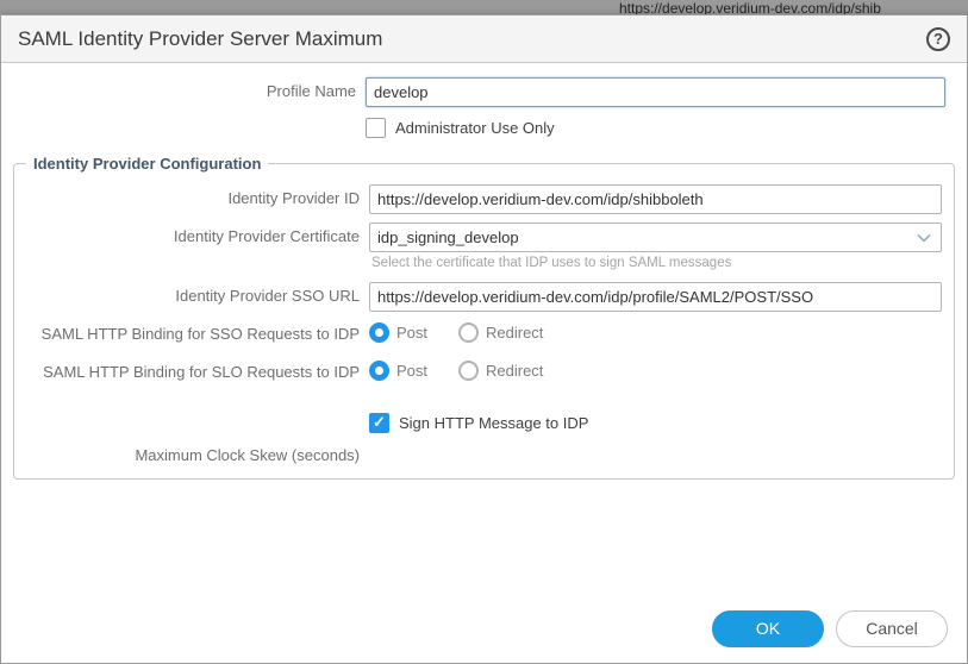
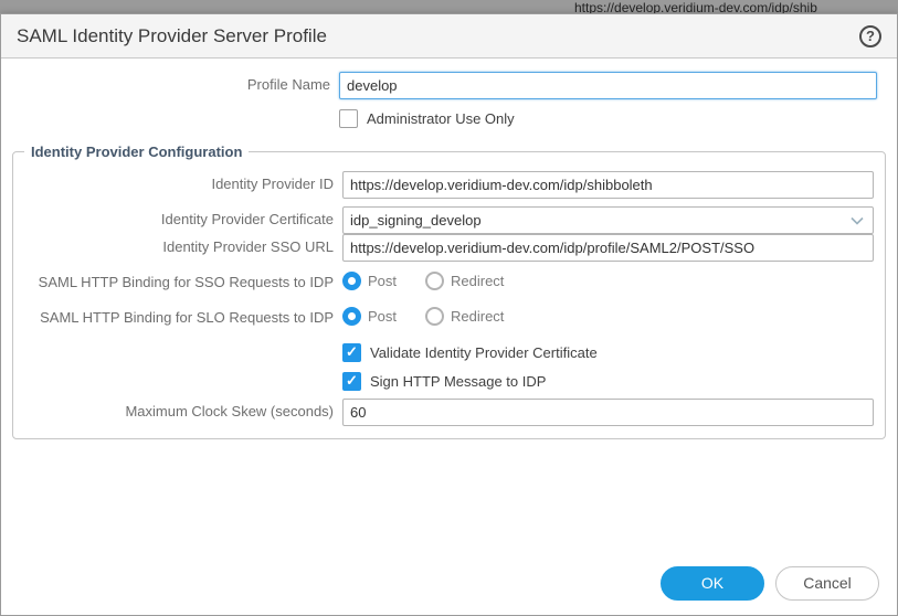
  https://develop.veridium-dev.com/idp/shib
- SAML Identity Provider Server Maximum
+ SAML Identity Provider Server Profile
  ?
  Profile Name
  develop
  Administrator Use Only
  Identity Provider Configuration
  Identity Provider ID
  https://develop.veridium-dev.com/idp/shibboleth
  Identity Provider Certificate
  idp_signing_develop
- Select the certificate that IDP uses to sign SAML messages
  Identity Provider SSO URL
  https://develop.veridium-dev.com/idp/profile/SAML2/POST/SSO
  SAML HTTP Binding for SSO Requests to IDP
  Post
  Redirect
  SAML HTTP Binding for SLO Requests to IDP
  Post
  Redirect
+ Validate Identity Provider Certificate
  Sign HTTP Message to IDP
  Maximum Clock Skew (seconds)
+ 60
  OK
  Cancel
